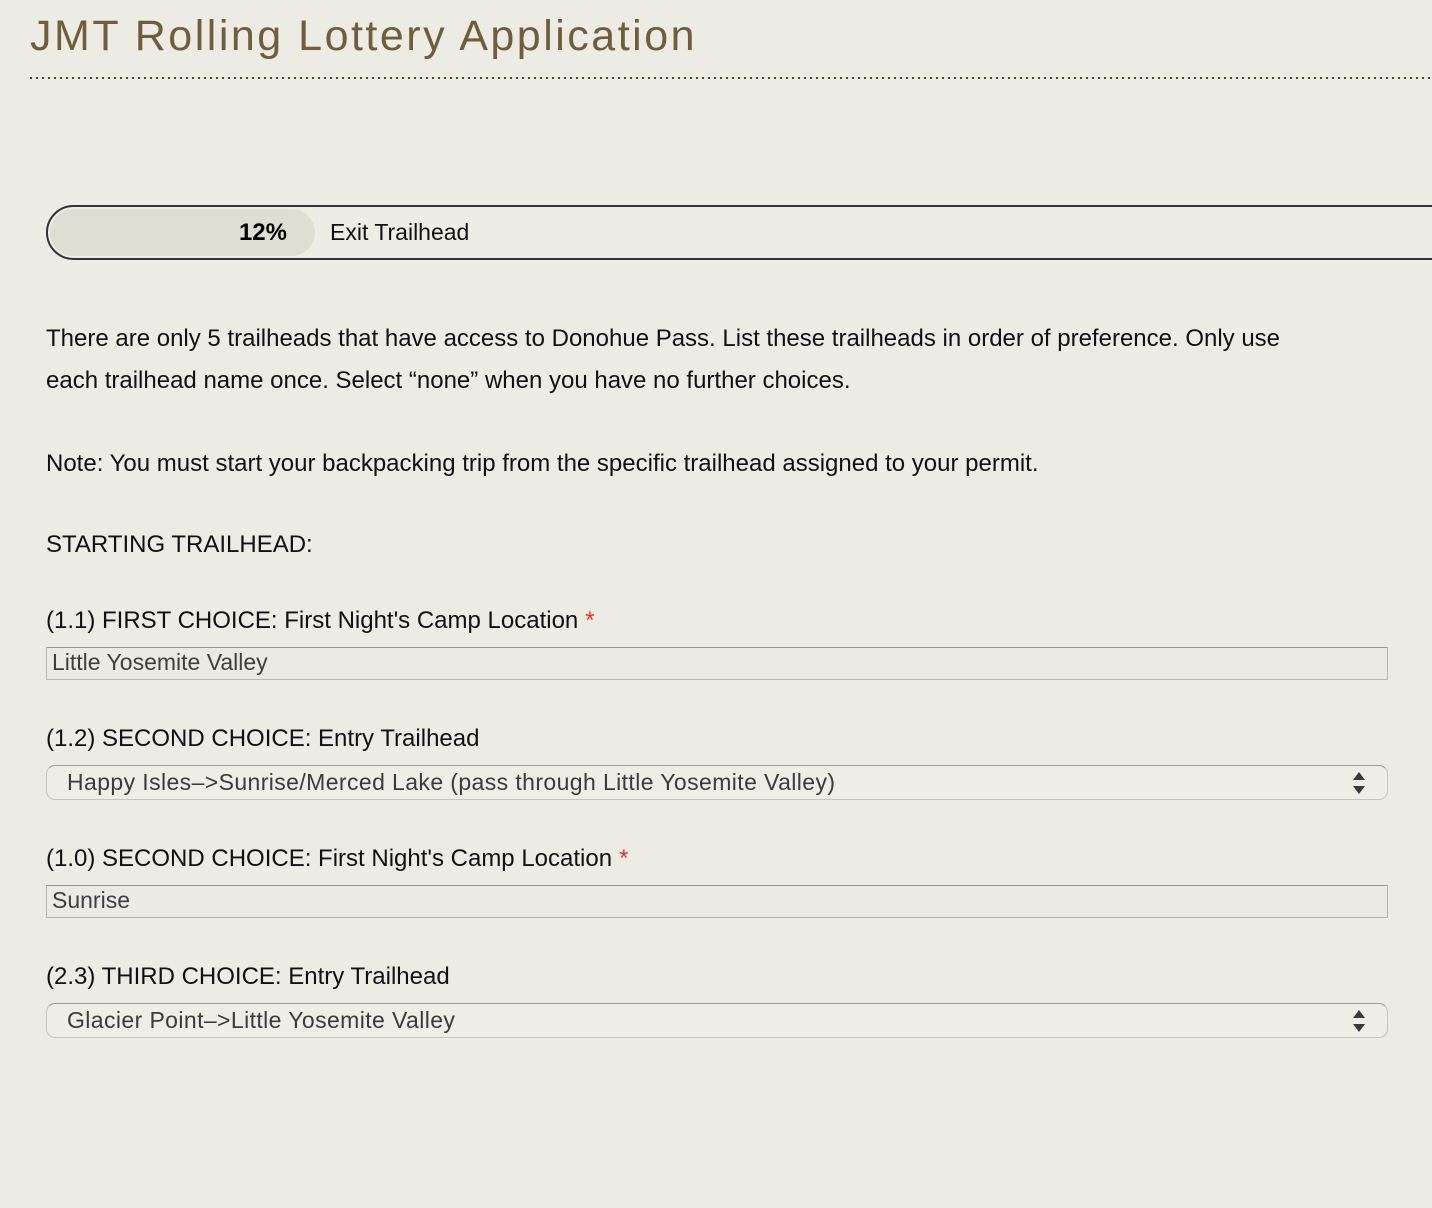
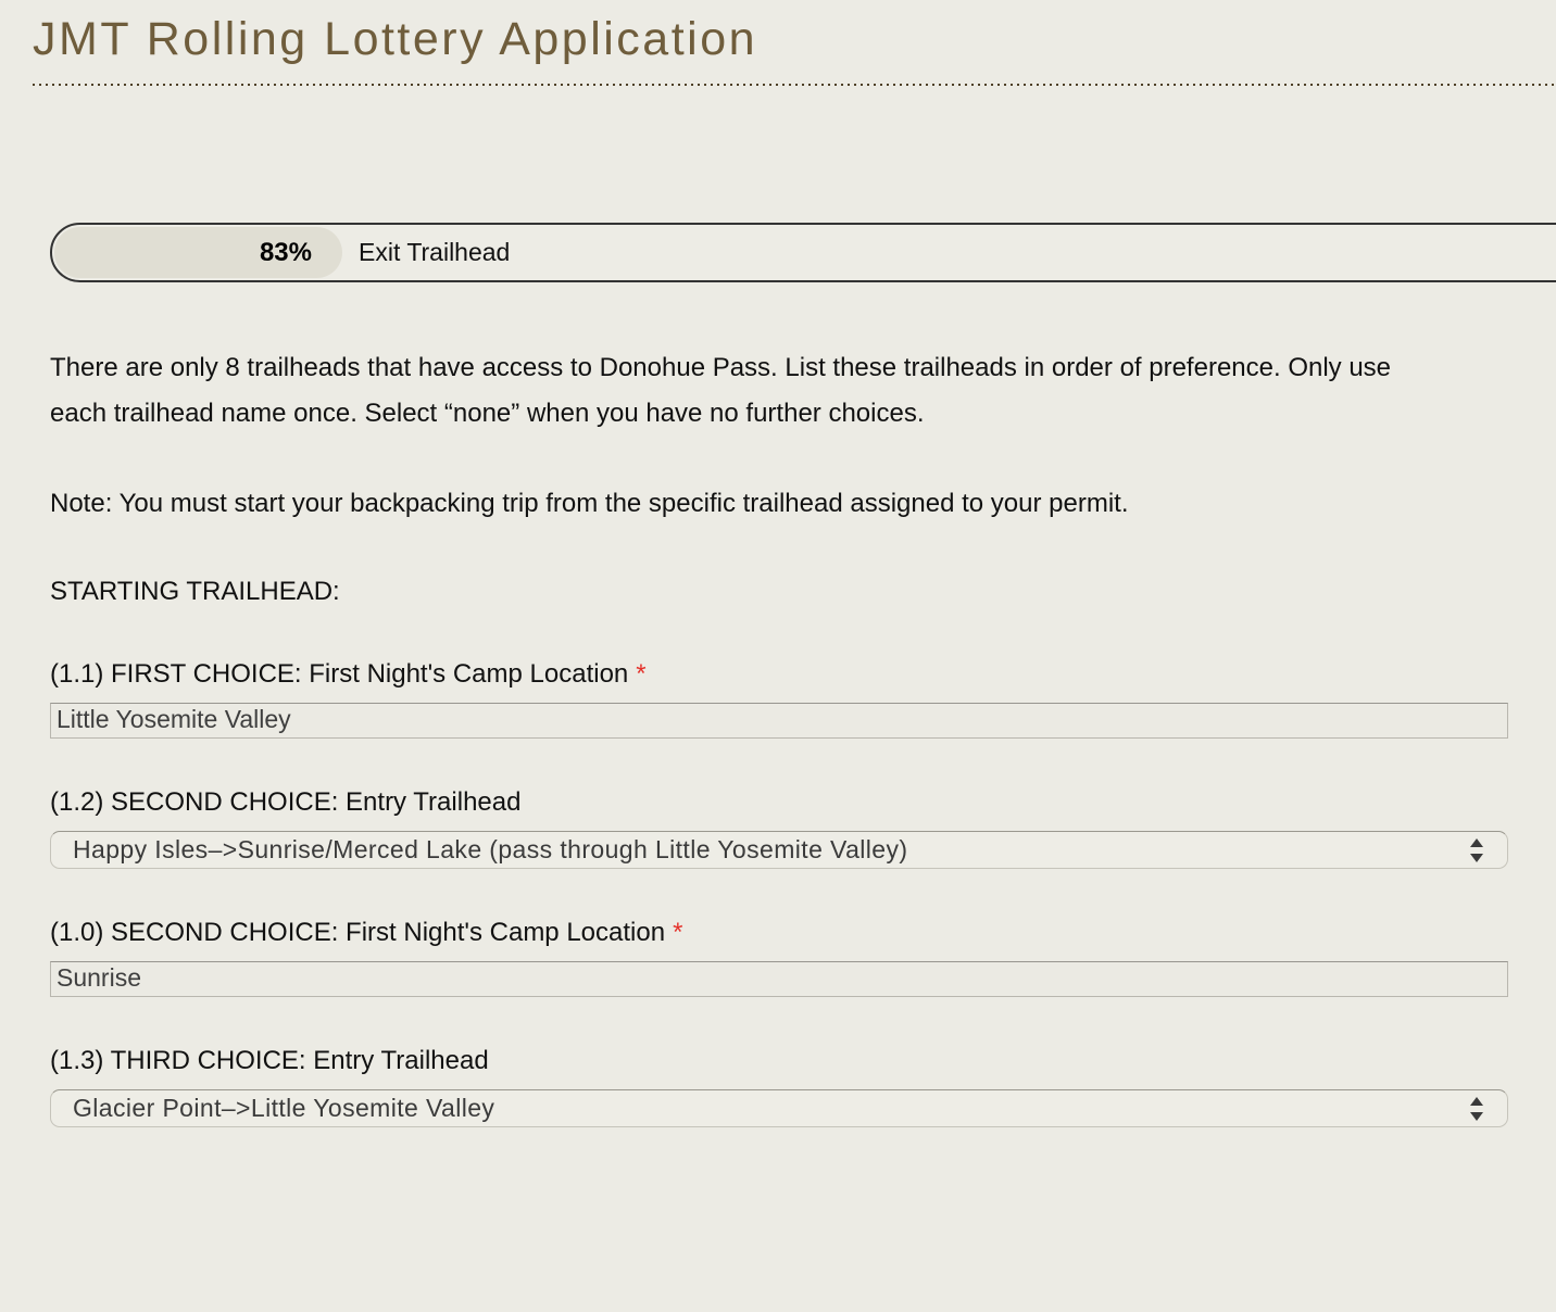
  JMT Rolling Lottery Application
- 12%
+ 83%
  Exit Trailhead
- There are only 5 trailheads that have access to Donohue Pass. List these trailheads in order of preference. Only use each trailhead name once. Select “none” when you have no further choices.
+ There are only 8 trailheads that have access to Donohue Pass. List these trailheads in order of preference. Only use each trailhead name once. Select “none” when you have no further choices.
  Note: You must start your backpacking trip from the specific trailhead assigned to your permit.
  STARTING TRAILHEAD:
  (1.1) FIRST CHOICE: First Night's Camp Location *
  Little Yosemite Valley
  (1.2) SECOND CHOICE: Entry Trailhead
  Happy Isles–>Sunrise/Merced Lake (pass through Little Yosemite Valley)
  (1.0) SECOND CHOICE: First Night's Camp Location *
  Sunrise
- (2.3) THIRD CHOICE: Entry Trailhead
+ (1.3) THIRD CHOICE: Entry Trailhead
  Glacier Point–>Little Yosemite Valley
